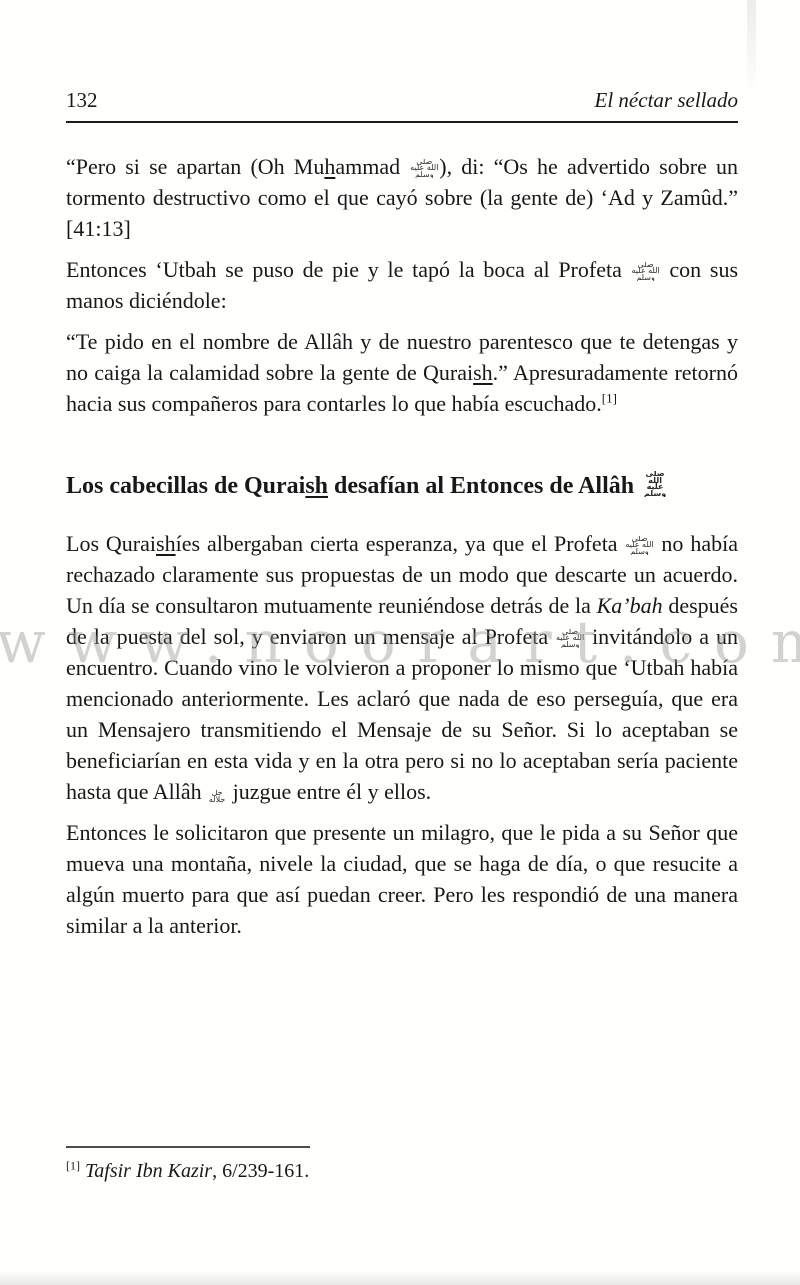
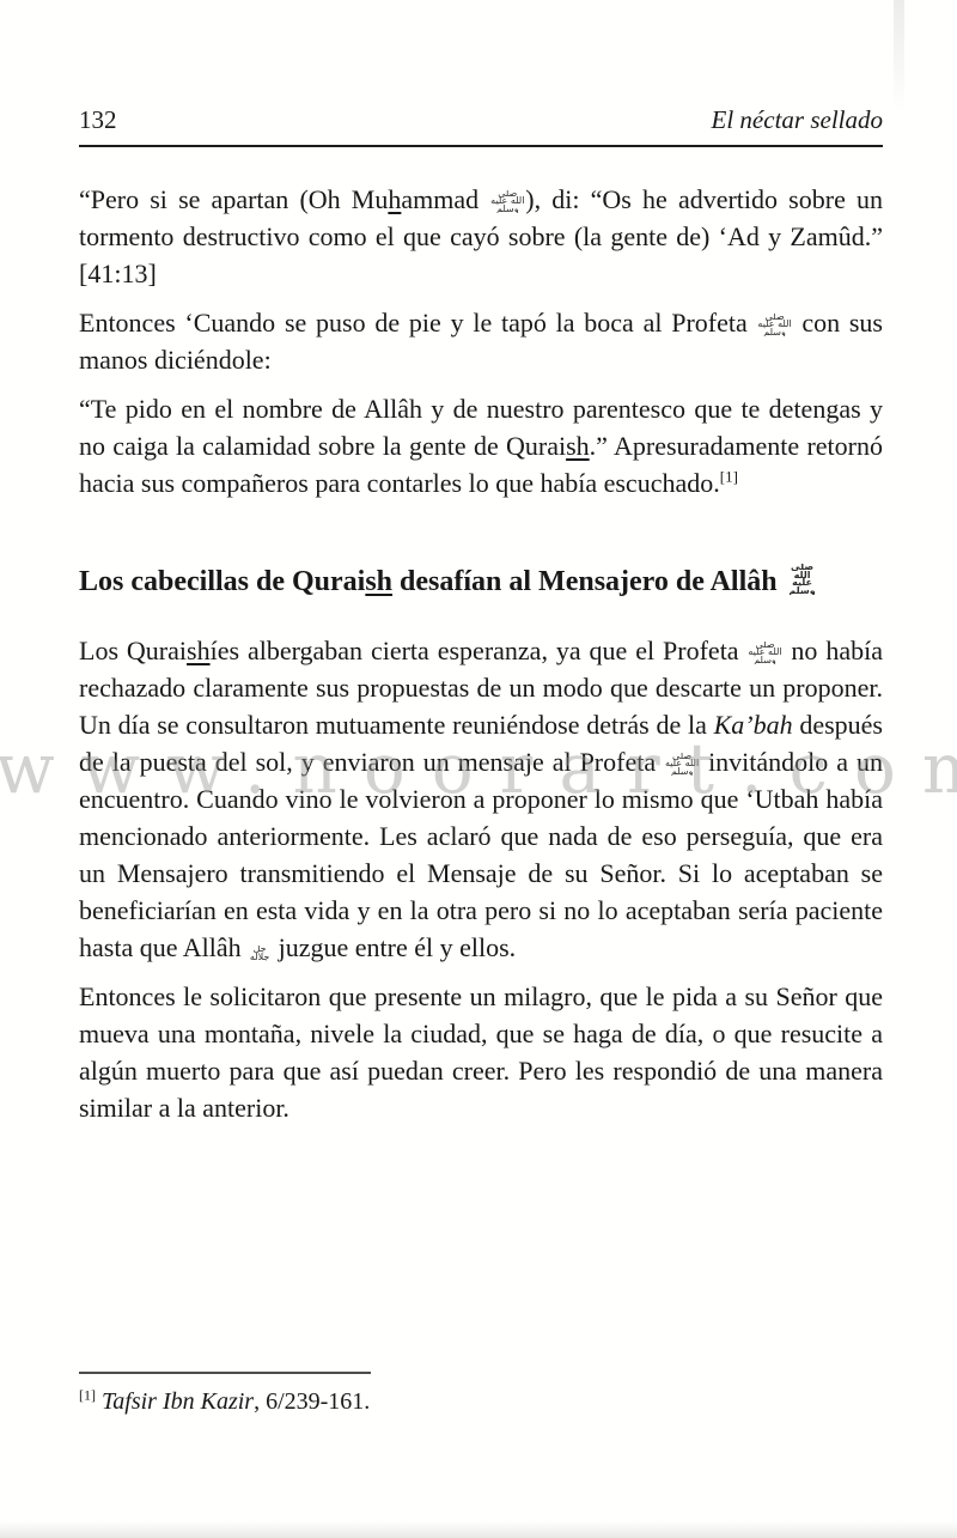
  132
  El néctar sellado
  “Pero si se apartan (Oh Muhammad صلى الله عليه وسلم), di: “Os he advertido sobre un tormento destructivo como el que cayó sobre (la gente de) ‘Ad y Zamûd.” [41:13]
- Entonces ‘Utbah se puso de pie y le tapó la boca al Profeta صلى الله عليه وسلم con sus manos diciéndole:
+ Entonces ‘Cuando se puso de pie y le tapó la boca al Profeta صلى الله عليه وسلم con sus manos diciéndole:
  “Te pido en el nombre de Allâh y de nuestro parentesco que te detengas y no caiga la calamidad sobre la gente de Quraish.” Apresuradamente retornó hacia sus compañeros para contarles lo que había escuchado.[1]
- Los cabecillas de Quraish desafían al Entonces de Allâh صلى الله عليه وسلم
+ Los cabecillas de Quraish desafían al Mensajero de Allâh صلى الله عليه وسلم
- Los Quraishíes albergaban cierta esperanza, ya que el Profeta صلى الله عليه وسلم no había rechazado claramente sus propuestas de un modo que descarte un acuerdo. Un día se consultaron mutuamente reuniéndose detrás de la Ka’bah después de la puesta del sol, y enviaron un mensaje al Profeta صلى الله عليه وسلم invitándolo a un encuentro. Cuando vino le volvieron a proponer lo mismo que ‘Utbah había mencionado anteriormente. Les aclaró que nada de eso perseguía, que era un Mensajero transmitiendo el Mensaje de su Señor. Si lo aceptaban se beneficiarían en esta vida y en la otra pero si no lo aceptaban sería paciente hasta que Allâh جل جلاله juzgue entre él y ellos.
+ Los Quraishíes albergaban cierta esperanza, ya que el Profeta صلى الله عليه وسلم no había rechazado claramente sus propuestas de un modo que descarte un proponer. Un día se consultaron mutuamente reuniéndose detrás de la Ka’bah después de la puesta del sol, y enviaron un mensaje al Profeta صلى الله عليه وسلم invitándolo a un encuentro. Cuando vino le volvieron a proponer lo mismo que ‘Utbah había mencionado anteriormente. Les aclaró que nada de eso perseguía, que era un Mensajero transmitiendo el Mensaje de su Señor. Si lo aceptaban se beneficiarían en esta vida y en la otra pero si no lo aceptaban sería paciente hasta que Allâh جل جلاله juzgue entre él y ellos.
  Entonces le solicitaron que presente un milagro, que le pida a su Señor que mueva una montaña, nivele la ciudad, que se haga de día, o que resucite a algún muerto para que así puedan creer. Pero les respondió de una manera similar a la anterior.
  www.noorart.co
  [1] Tafsir Ibn Kazir, 6/239-161.
